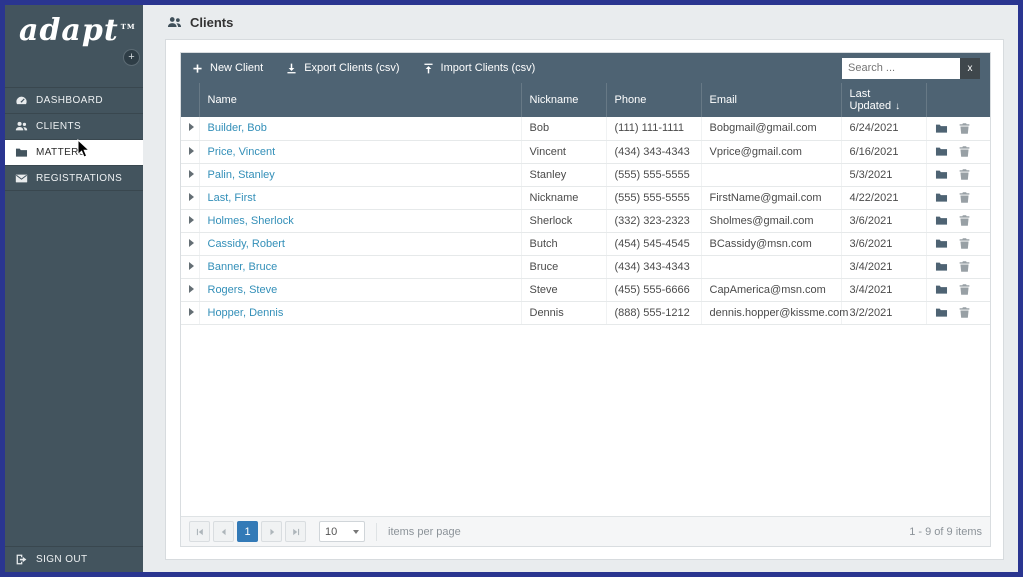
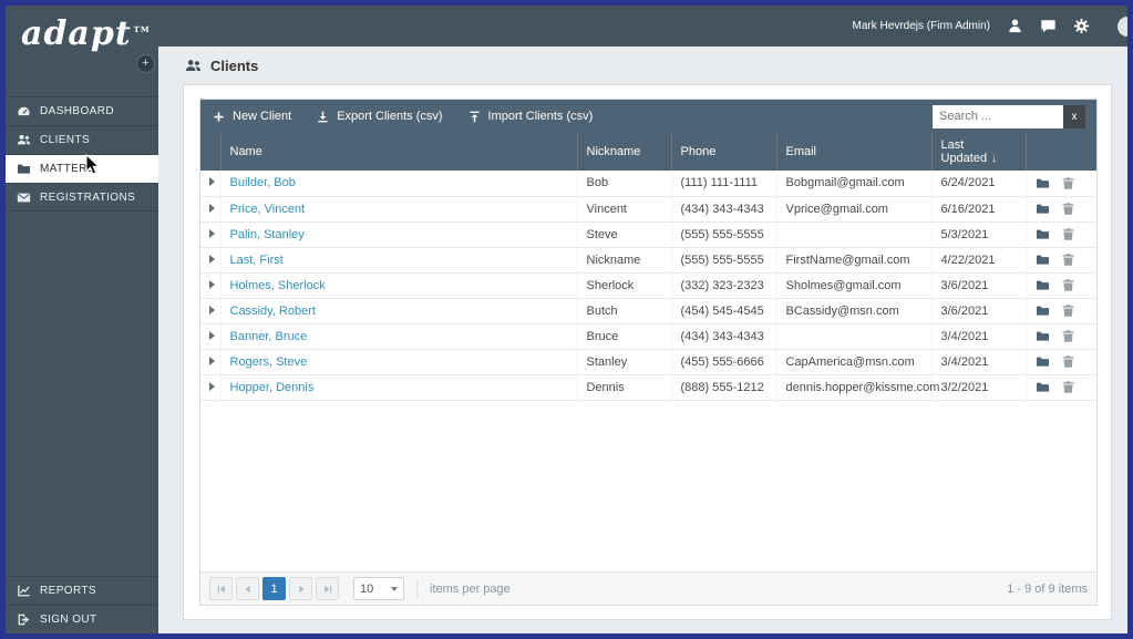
  adapt TM
  +
  DASHBOARD
  CLIENTS
  MATTER
  REGISTRATIONS
+ REPORTS
  SIGN OUT
+ Mark Hevrdejs (Firm Admin)
  Clients
  New Client
  Export Clients (csv)
  Import Clients (csv)
  Search ...
  x
  	Name	Nickname	Phone	Email	Last Updated ↓
  	Builder, Bob	Bob	(111) 111-1111	Bobgmail@gmail.com	6/24/2021
  	Price, Vincent	Vincent	(434) 343-4343	Vprice@gmail.com	6/16/2021
- 	Palin, Stanley	Stanley	(555) 555-5555		5/3/2021
+ 	Palin, Stanley	Steve	(555) 555-5555		5/3/2021
  	Last, First	Nickname	(555) 555-5555	FirstName@gmail.com	4/22/2021
  	Holmes, Sherlock	Sherlock	(332) 323-2323	Sholmes@gmail.com	3/6/2021
  	Cassidy, Robert	Butch	(454) 545-4545	BCassidy@msn.com	3/6/2021
  	Banner, Bruce	Bruce	(434) 343-4343		3/4/2021
- 	Rogers, Steve	Steve	(455) 555-6666	CapAmerica@msn.com	3/4/2021
+ 	Rogers, Steve	Stanley	(455) 555-6666	CapAmerica@msn.com	3/4/2021
  	Hopper, Dennis	Dennis	(888) 555-1212	dennis.hopper@kissme.com	3/2/2021
  1
  10
  items per page
  1 - 9 of 9 items
